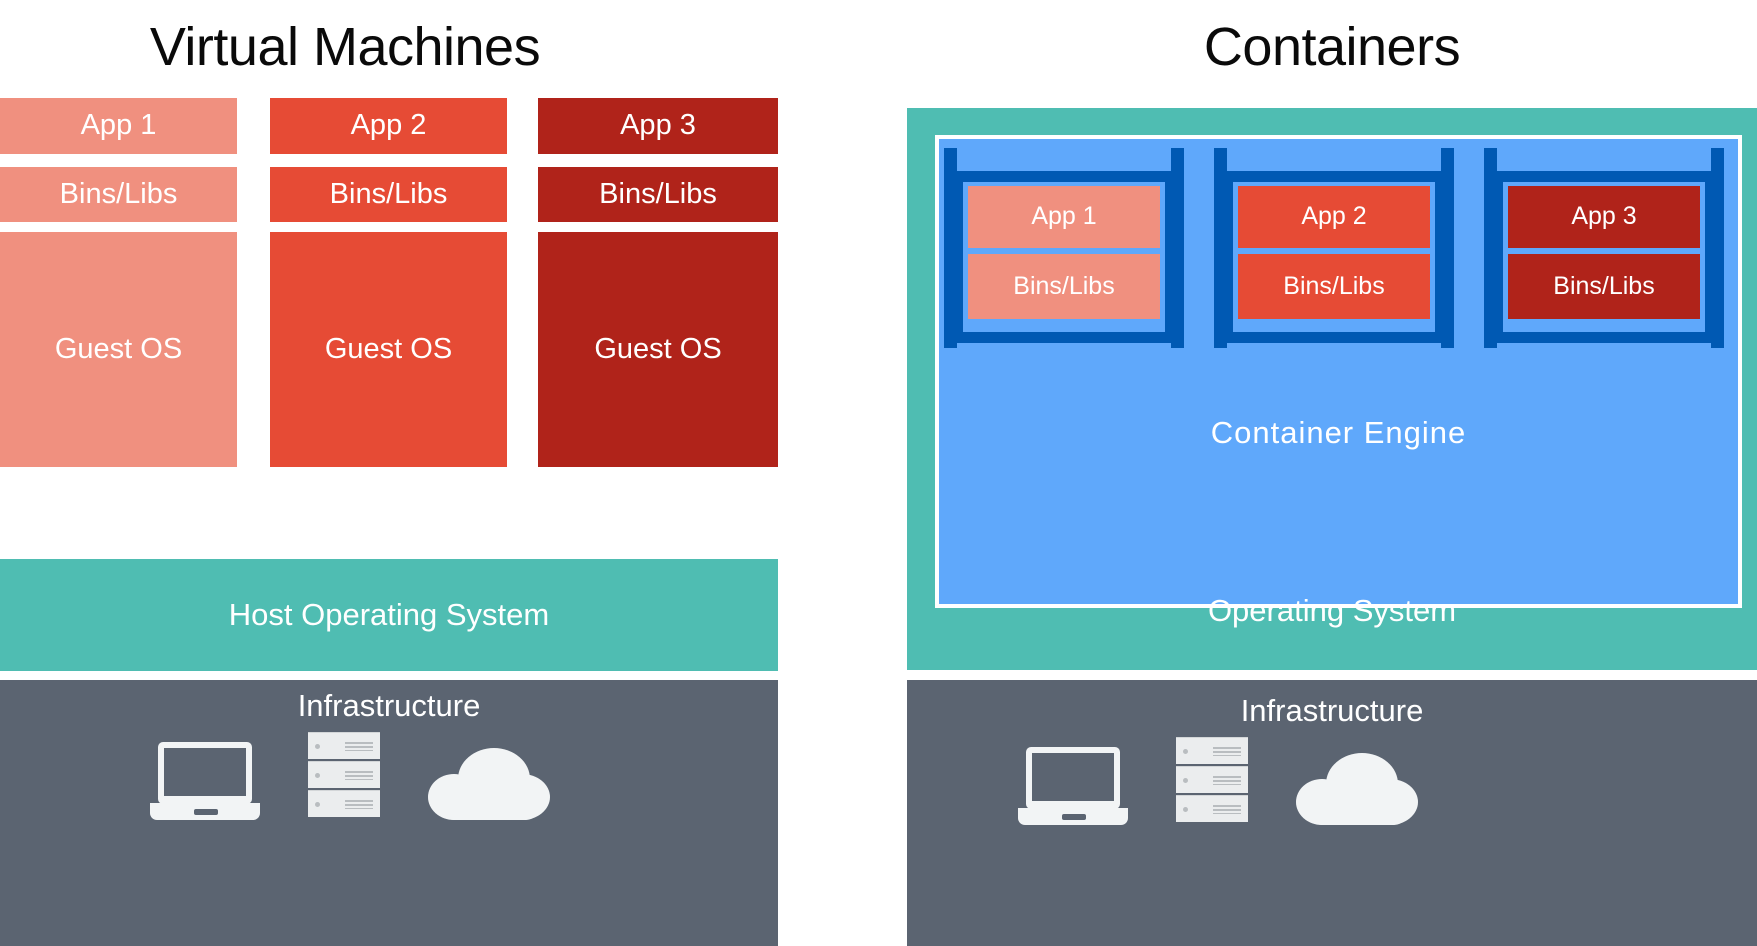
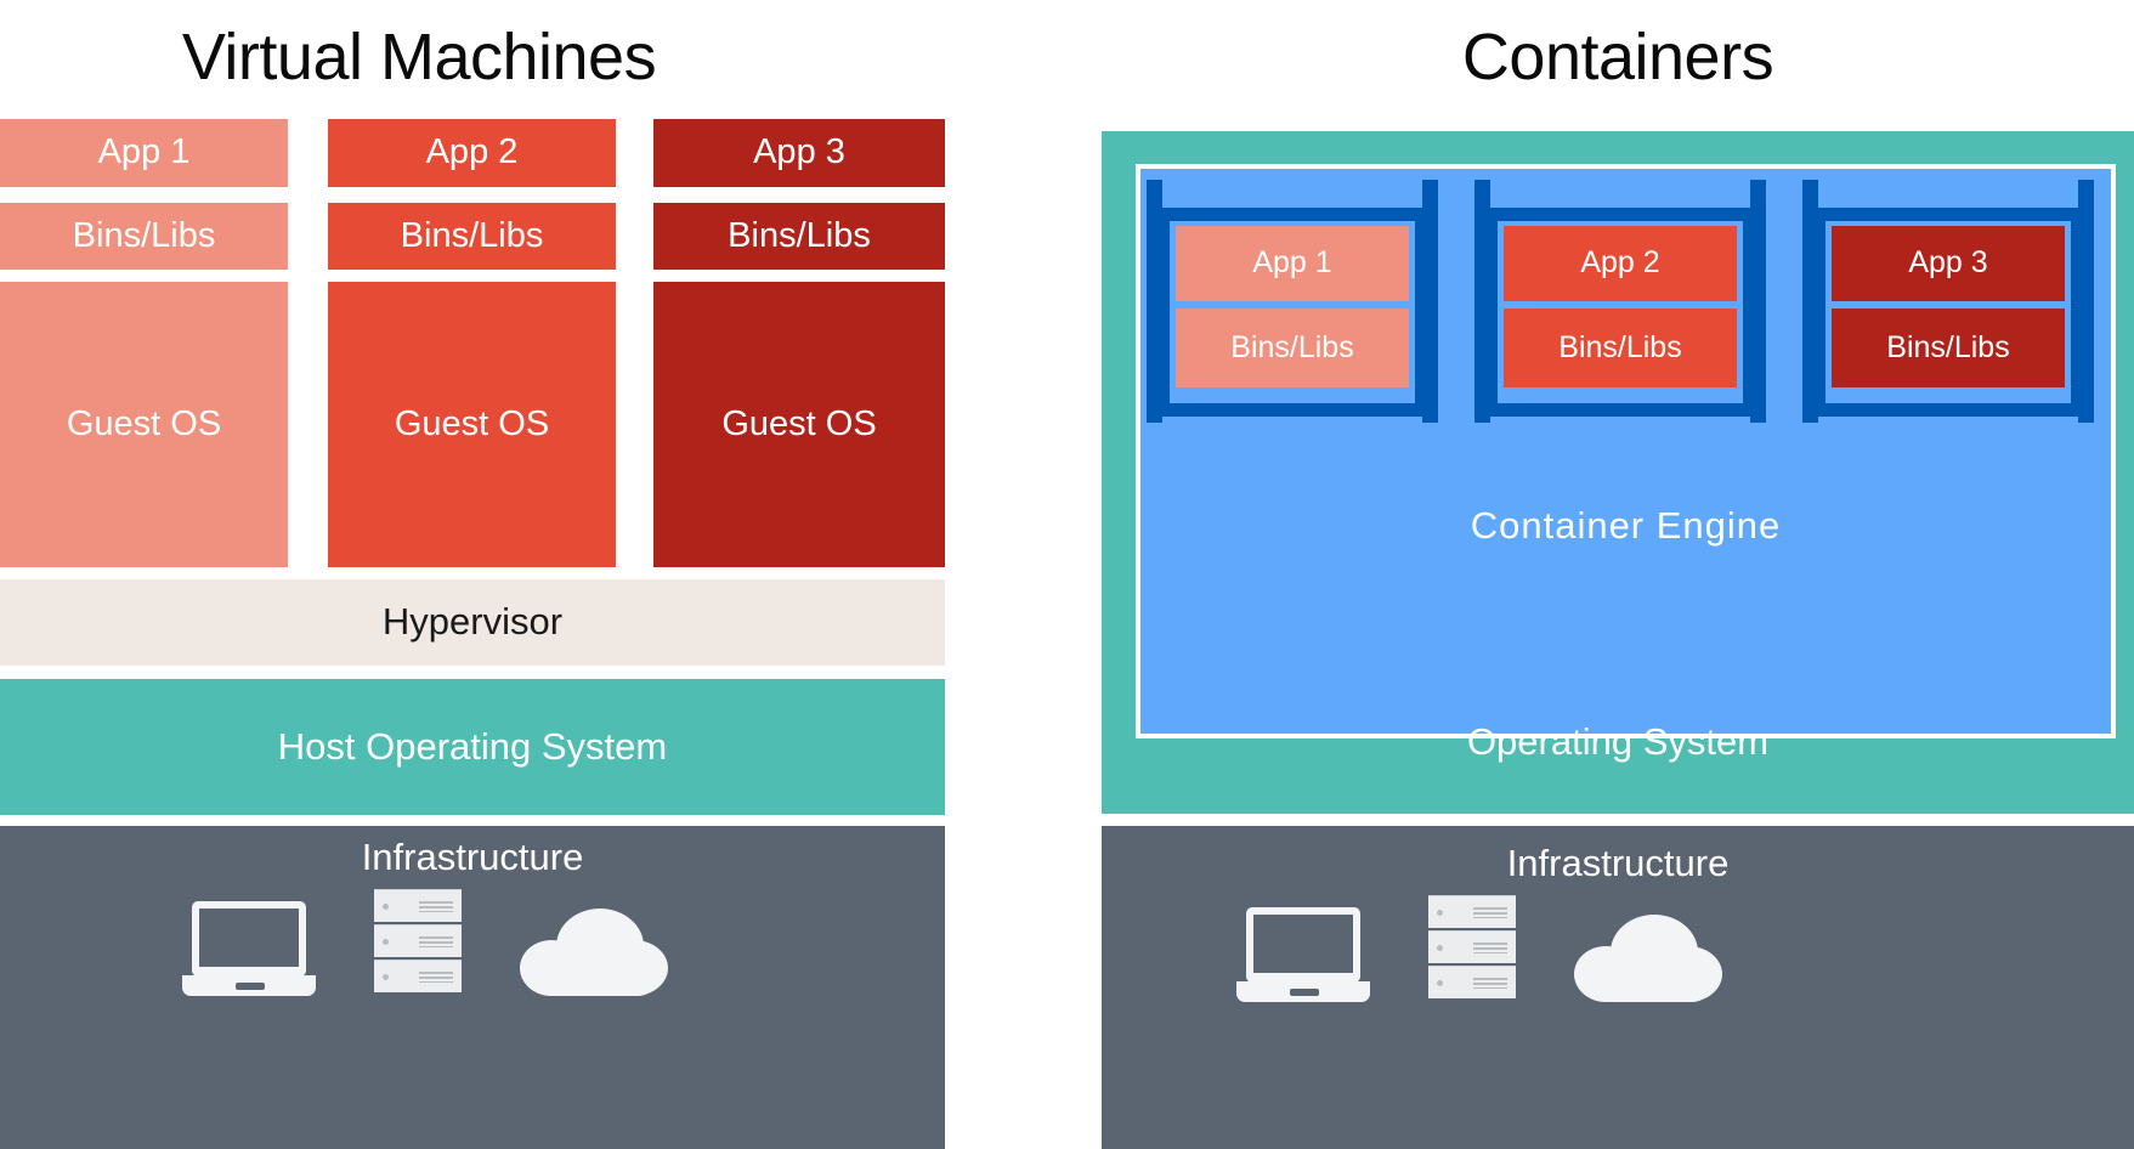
  Virtual Machines
  Containers
  App 1
  Bins/Libs
  Guest OS
  App 2
  Bins/Libs
  Guest OS
  App 3
  Bins/Libs
  Guest OS
+ Hypervisor
  Host Operating System
  Infrastructure
  App 1
  Bins/Libs
  App 2
  Bins/Libs
  App 3
  Bins/Libs
  Container Engine
  Operating System
  Infrastructure
